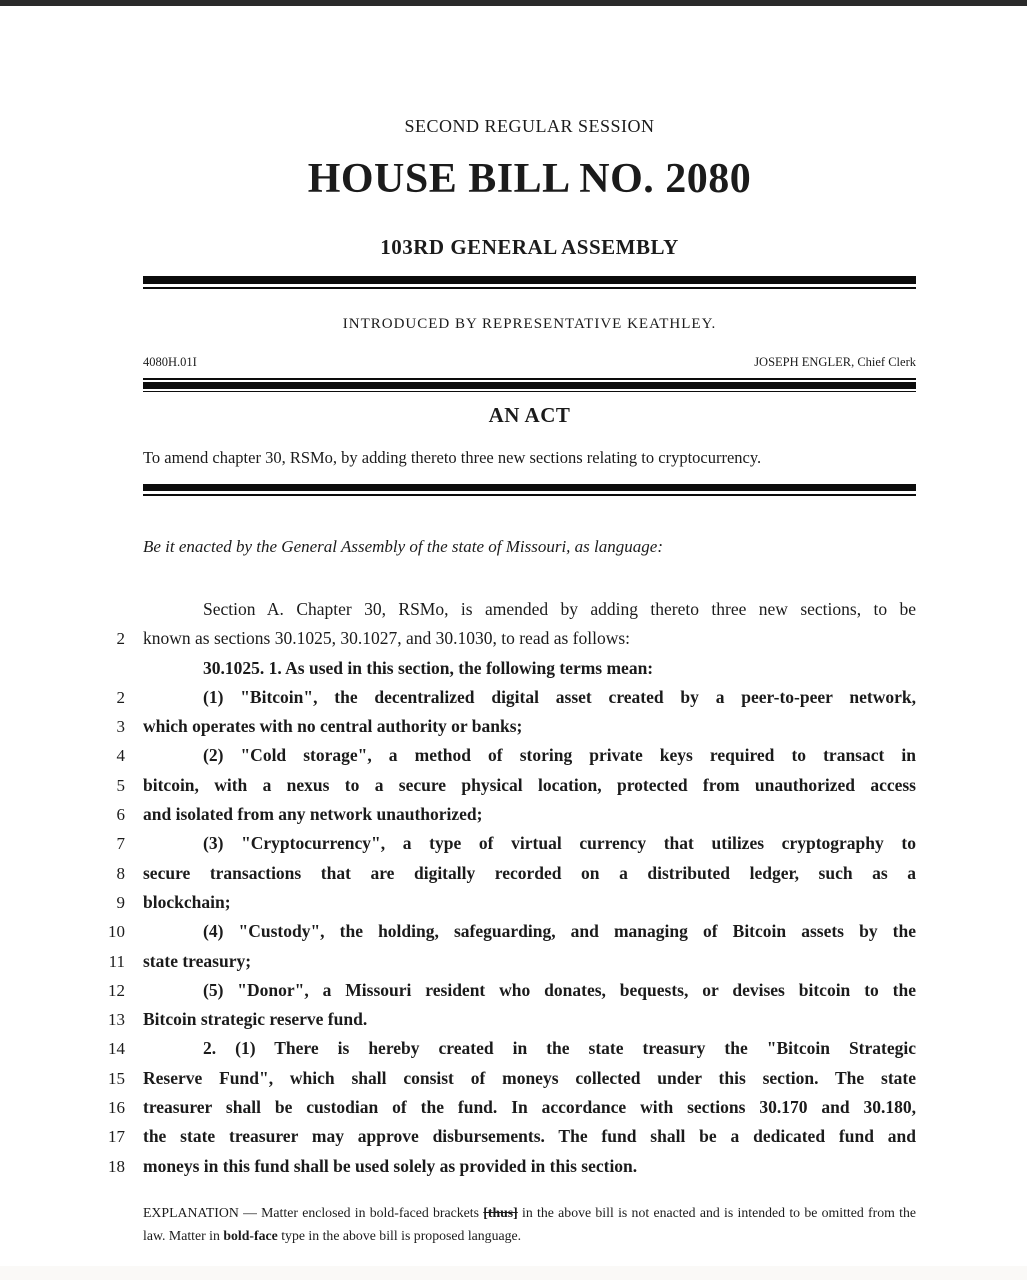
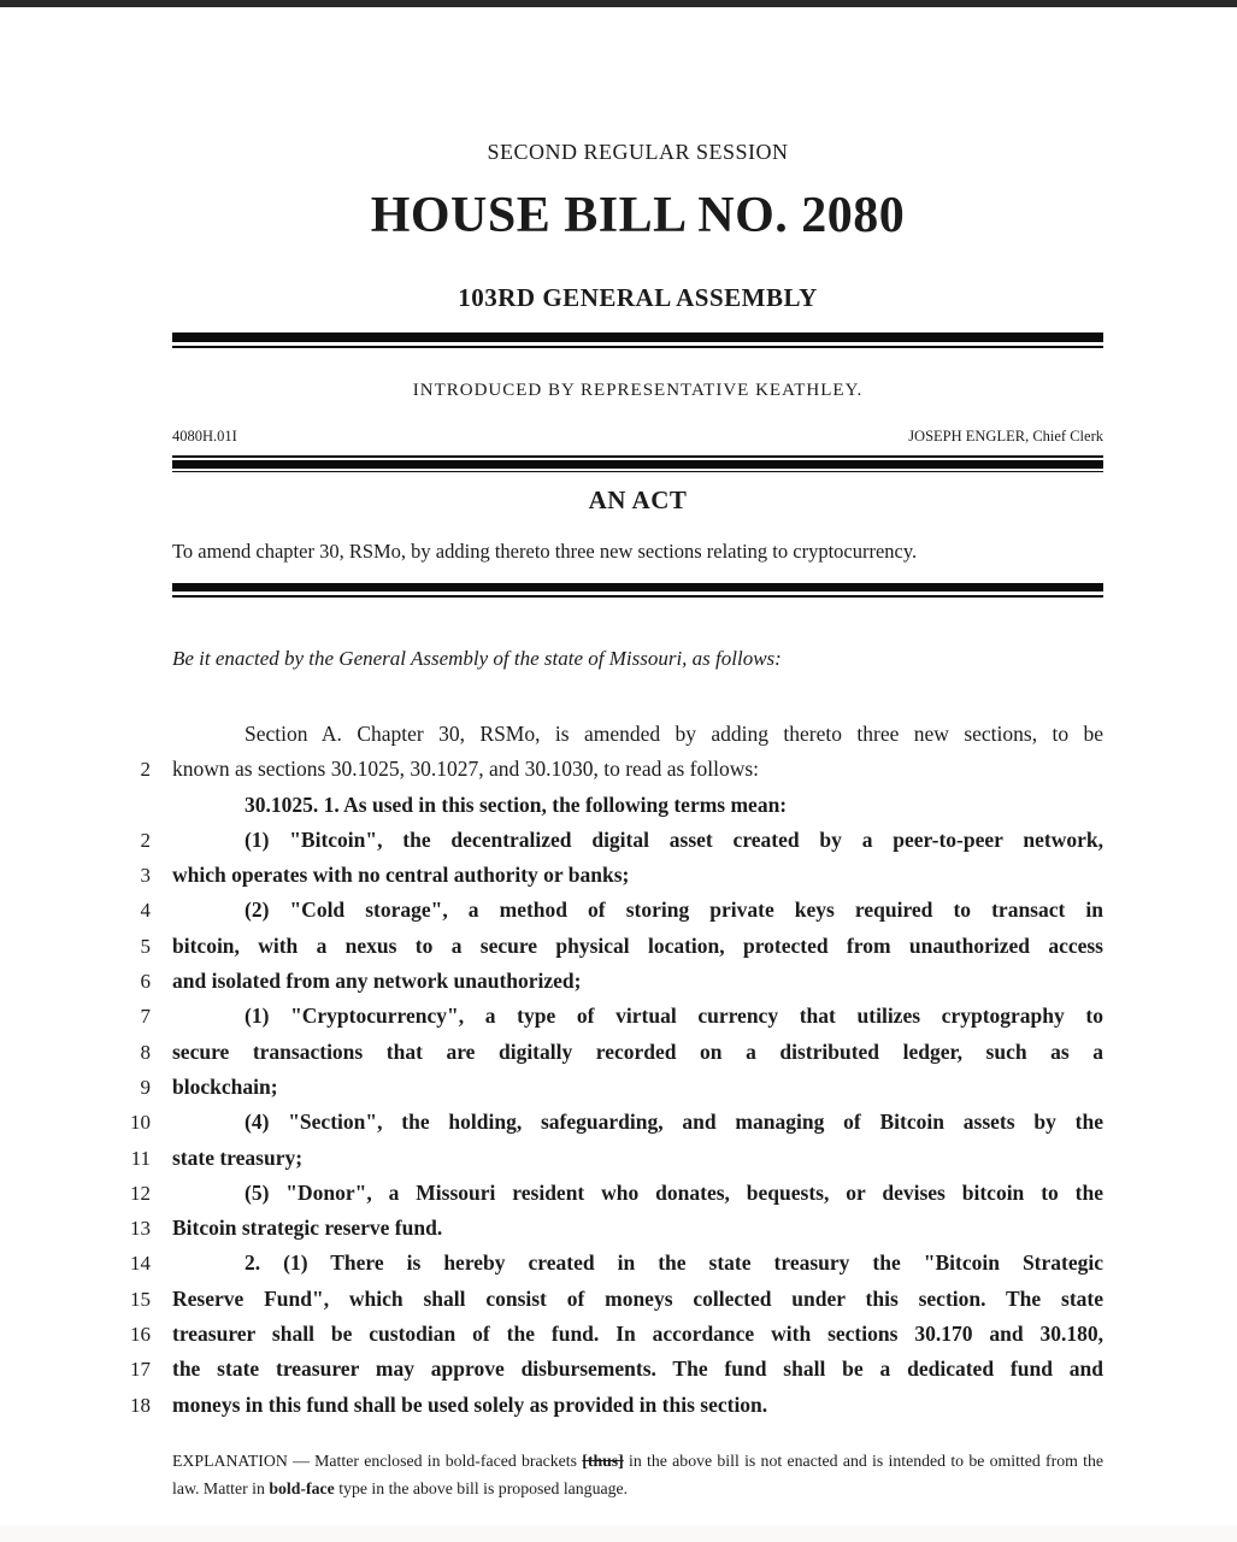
  SECOND REGULAR SESSION
  HOUSE BILL NO. 2080
  103RD GENERAL ASSEMBLY
  INTRODUCED BY REPRESENTATIVE KEATHLEY.
  4080H.01I
  JOSEPH ENGLER, Chief Clerk
  AN ACT
  To amend chapter 30, RSMo, by adding thereto three new sections relating to cryptocurrency.
- Be it enacted by the General Assembly of the state of Missouri, as language:
+ Be it enacted by the General Assembly of the state of Missouri, as follows:
  Section A. Chapter 30, RSMo, is amended by adding thereto three new sections, to be
  2
  known as sections 30.1025, 30.1027, and 30.1030, to read as follows:
  30.1025. 1. As used in this section, the following terms mean:
  2
  (1) "Bitcoin", the decentralized digital asset created by a peer-to-peer network,
  3
  which operates with no central authority or banks;
  4
  (2) "Cold storage", a method of storing private keys required to transact in
  5
  bitcoin, with a nexus to a secure physical location, protected from unauthorized access
  6
  and isolated from any network unauthorized;
  7
- (3) "Cryptocurrency", a type of virtual currency that utilizes cryptography to
+ (1) "Cryptocurrency", a type of virtual currency that utilizes cryptography to
  8
  secure transactions that are digitally recorded on a distributed ledger, such as a
  9
  blockchain;
  10
- (4) "Custody", the holding, safeguarding, and managing of Bitcoin assets by the
+ (4) "Section", the holding, safeguarding, and managing of Bitcoin assets by the
  11
  state treasury;
  12
  (5) "Donor", a Missouri resident who donates, bequests, or devises bitcoin to the
  13
  Bitcoin strategic reserve fund.
  14
  2. (1) There is hereby created in the state treasury the "Bitcoin Strategic
  15
  Reserve Fund", which shall consist of moneys collected under this section. The state
  16
  treasurer shall be custodian of the fund. In accordance with sections 30.170 and 30.180,
  17
  the state treasurer may approve disbursements. The fund shall be a dedicated fund and
  18
  moneys in this fund shall be used solely as provided in this section.
  EXPLANATION — Matter enclosed in bold-faced brackets [thus] in the above bill is not enacted and is intended to be omitted from the law. Matter in bold-face type in the above bill is proposed language.
